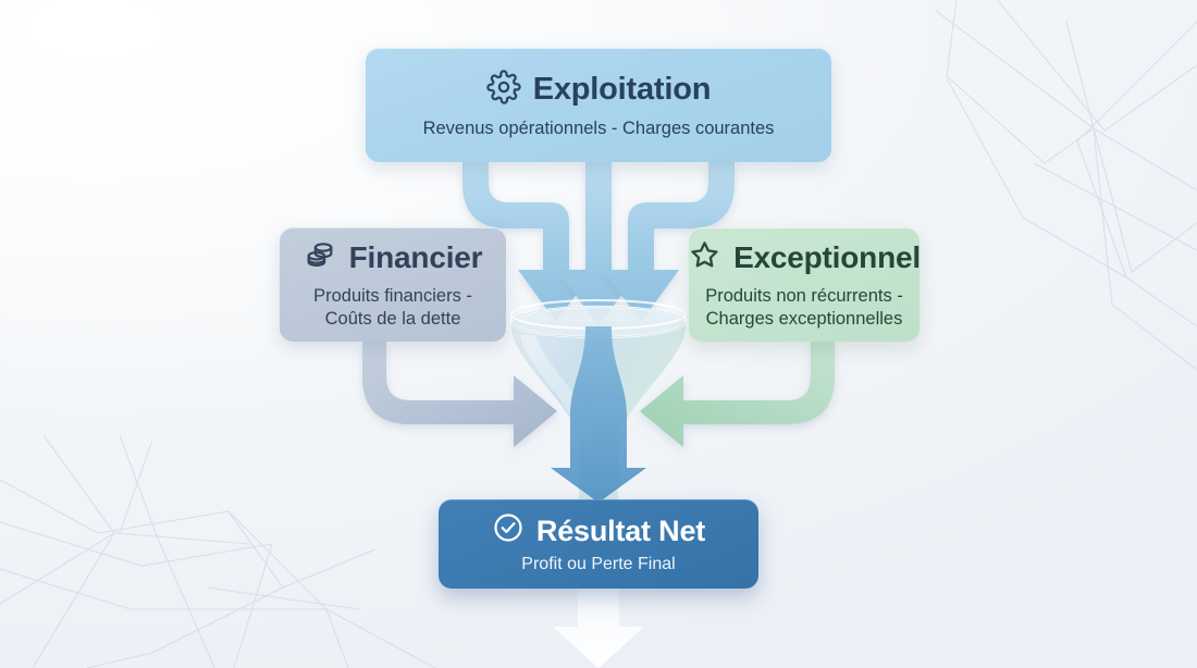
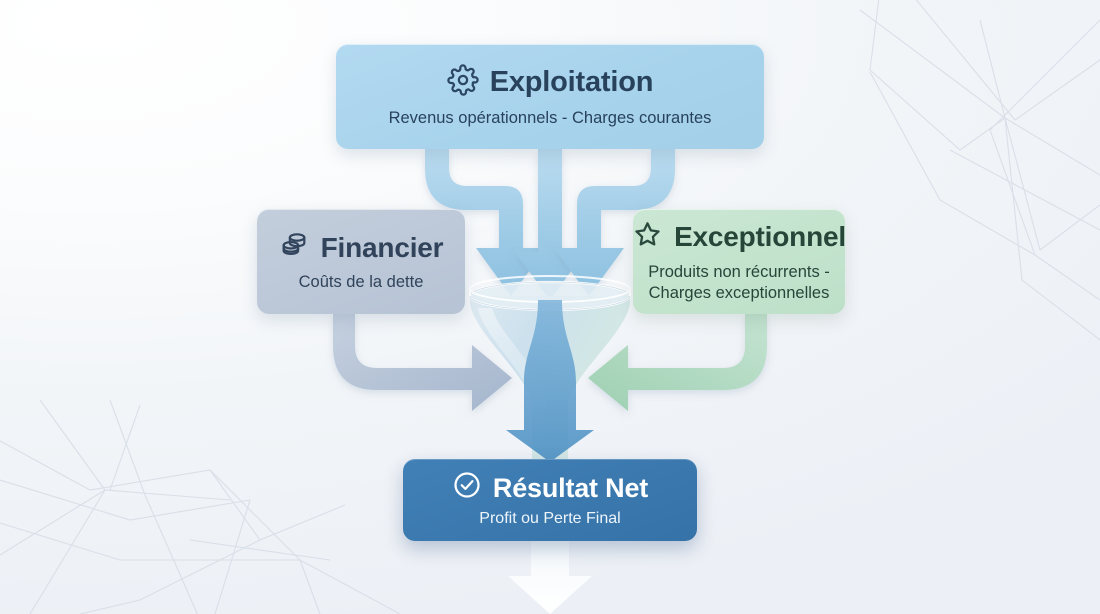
  Exploitation
  Revenus opérationnels - Charges courantes
  Financier
- Produits financiers -
  Coûts de la dette
  Exceptionnel
  Produits non récurrents -
  Charges exceptionnelles
  Résultat Net
  Profit ou Perte Final
